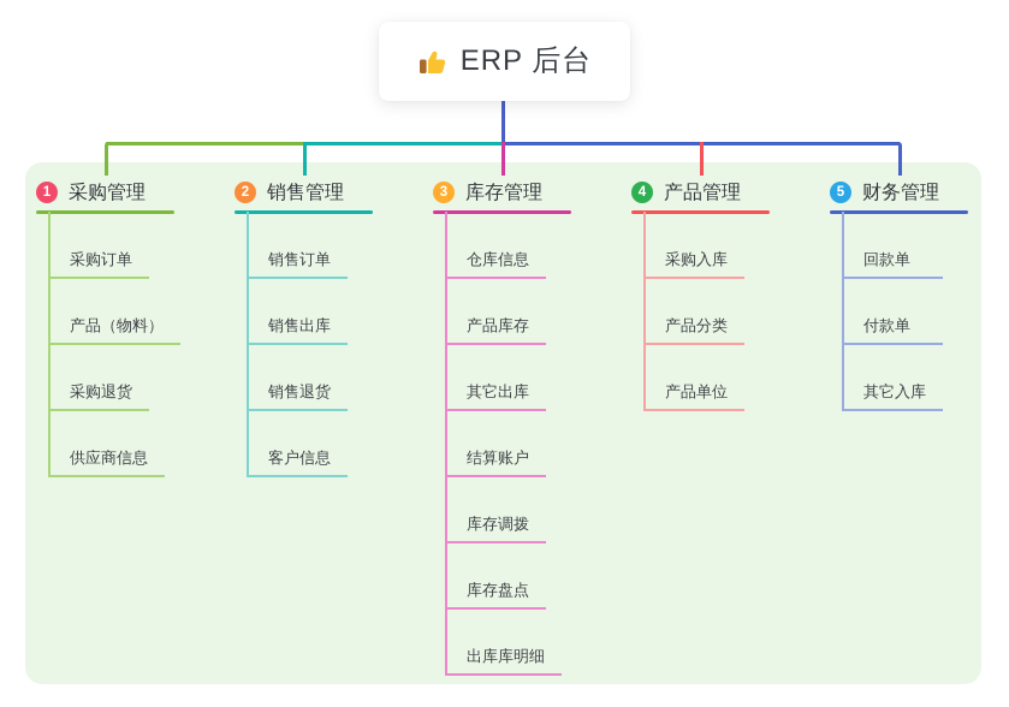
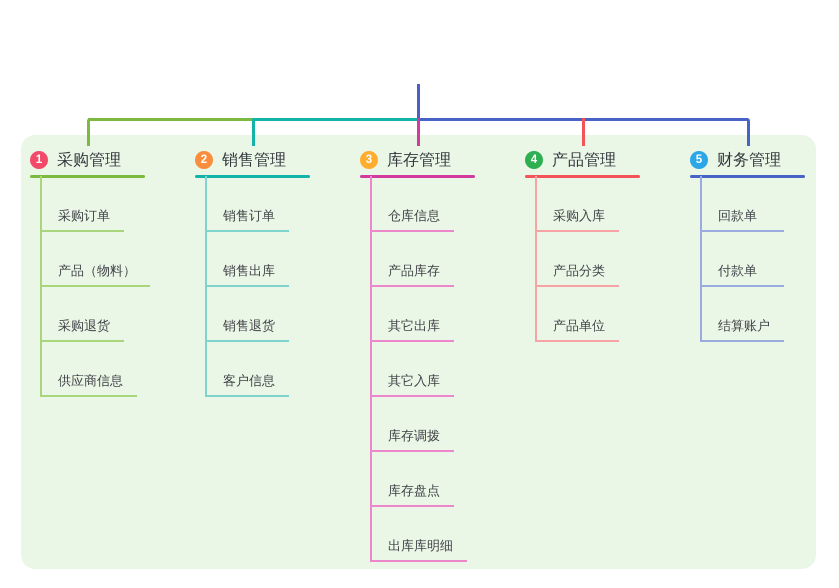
- ERP 后台
  1
  采购管理
  采购订单
  产品（物料）
  采购退货
  供应商信息
  2
  销售管理
  销售订单
  销售出库
  销售退货
  客户信息
  3
  库存管理
  仓库信息
  产品库存
  其它出库
- 结算账户
+ 其它入库
  库存调拨
  库存盘点
  出库库明细
  4
  产品管理
  采购入库
  产品分类
  产品单位
  5
  财务管理
  回款单
  付款单
- 其它入库
+ 结算账户
